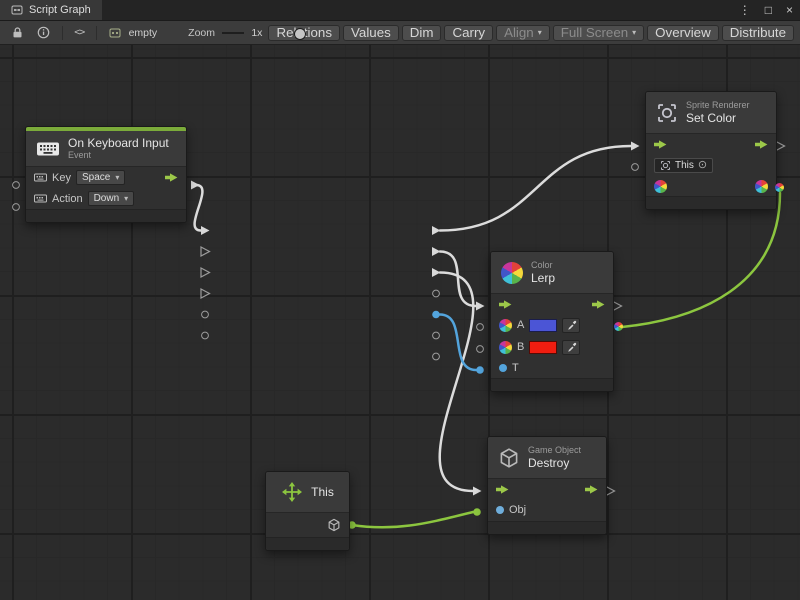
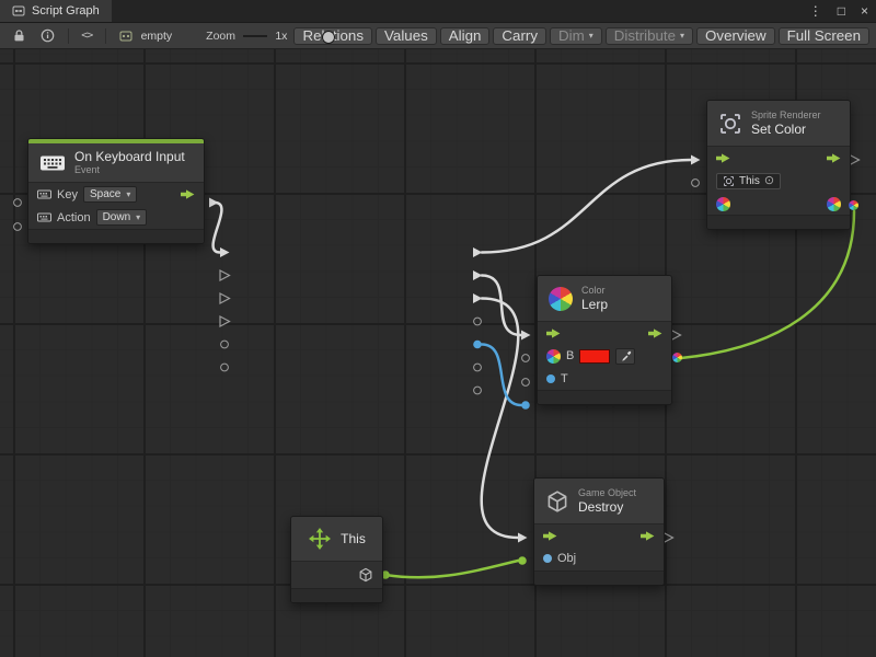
  Script Graph
  ⋮
  □
  ×
  <>
  empty
  Zoom
  1x
  Values
- Dim
+ Align
  Carry
- Align
+ Dim
  ▾
- Full Screen
+ Distribute
  ▾
  Overview
- Distribute
+ Full Screen
  On Keyboard Input
  Event
  Key
  Space
  ▾
  Action
  Down
  ▾
  Color
  Lerp
- A
  B
  T
  Sprite Renderer
  Set Color
  This
  ⊙
  This
  Game Object
  Destroy
  Obj
